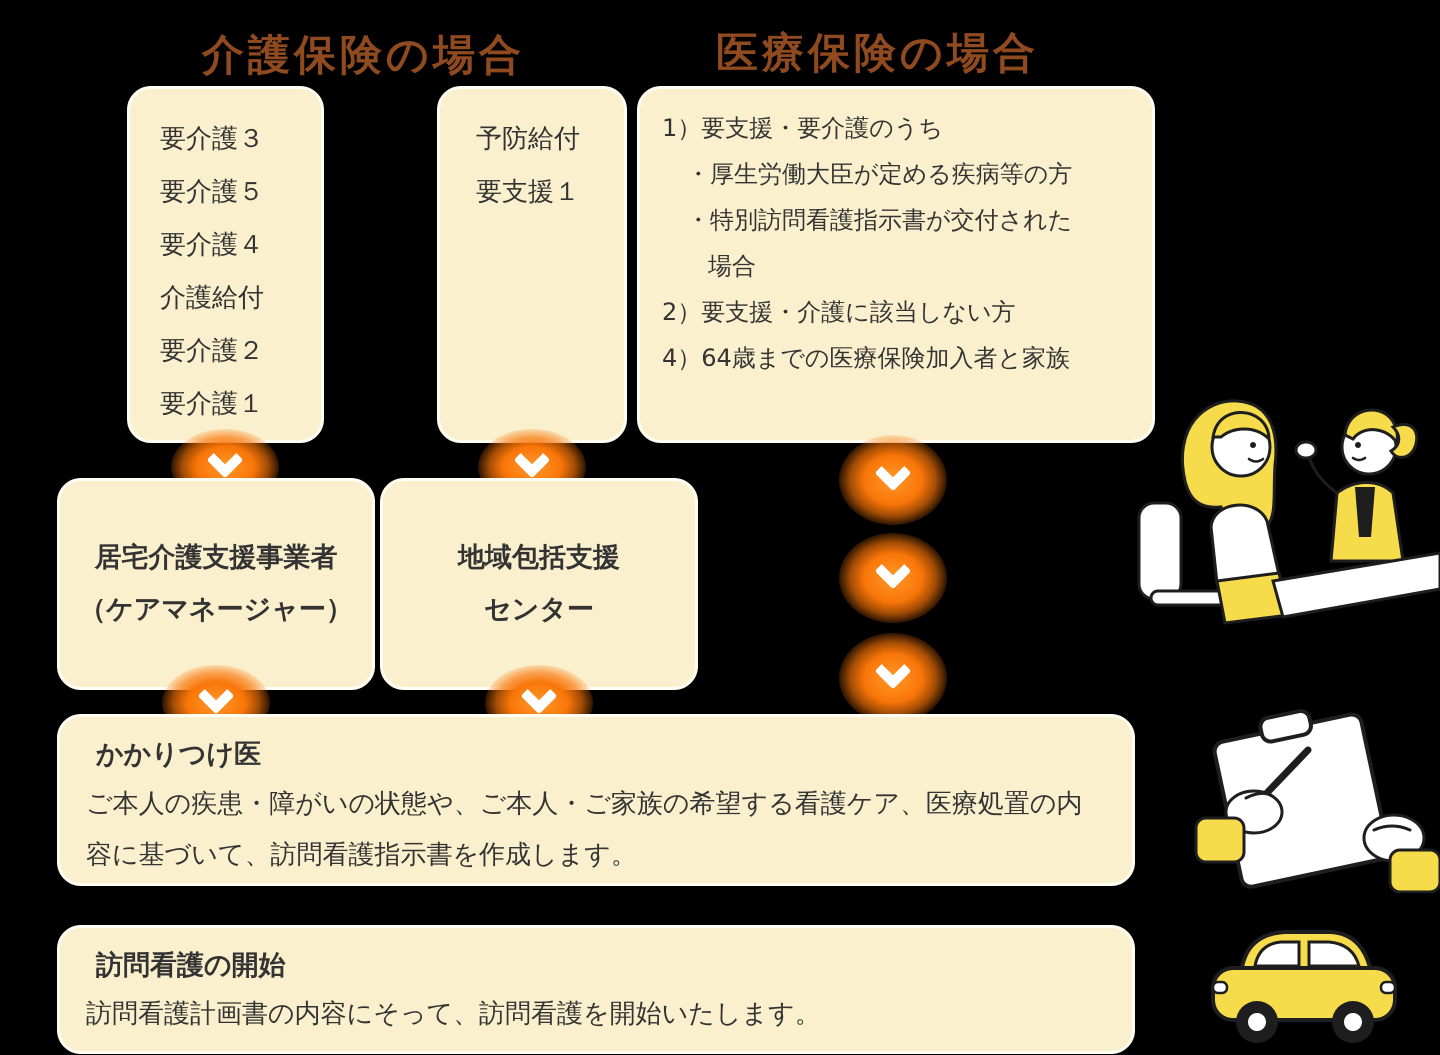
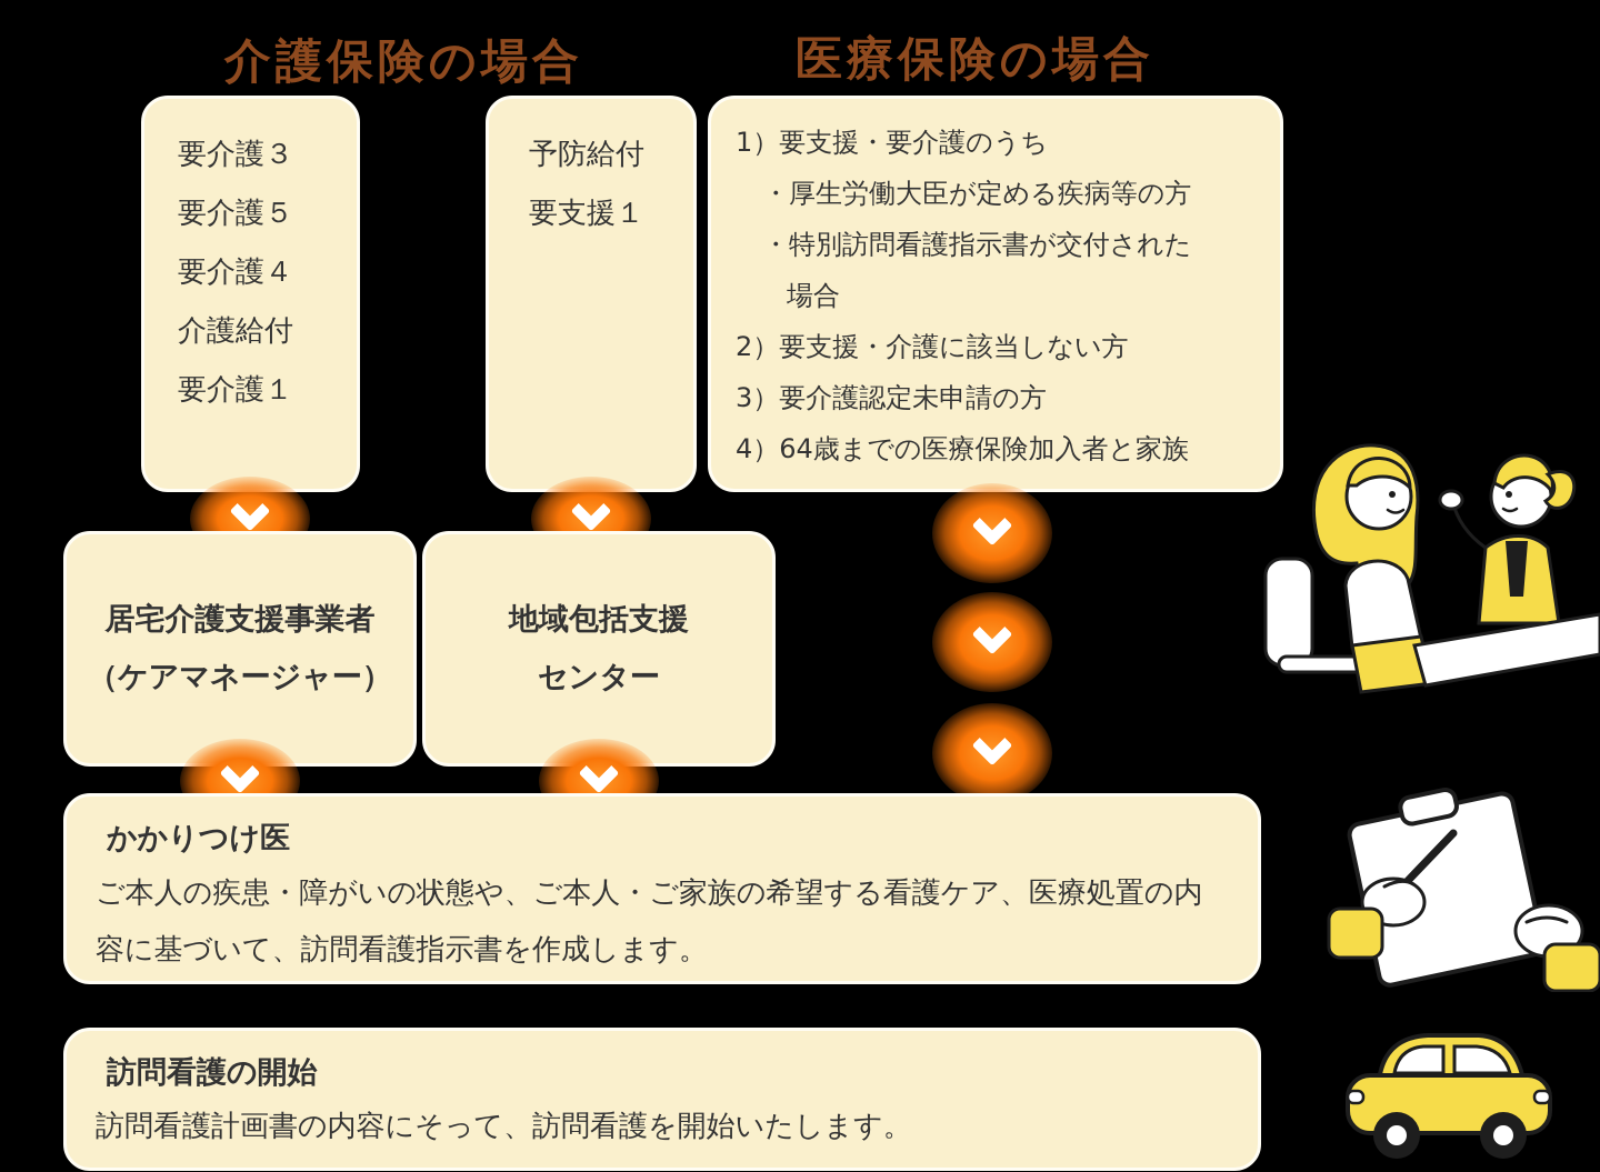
  介護保険の場合
  医療保険の場合
  要介護３
  要介護５
  要介護４
  介護給付
- 要介護２
  要介護１
  予防給付
  要支援１
  1）要支援・要介護のうち
  ・厚生労働大臣が定める疾病等の方
  ・特別訪問看護指示書が交付された
  場合
  2）要支援・介護に該当しない方
+ 3）要介護認定未申請の方
  4）64歳までの医療保険加入者と家族
  居宅介護支援事業者
  （ケアマネージャー）
  地域包括支援
  センター
  かかりつけ医
  ご本人の疾患・障がいの状態や、ご本人・ご家族の希望する看護ケア、医療処置の内容に基づいて、訪問看護指示書を作成します。
  訪問看護の開始
  訪問看護計画書の内容にそって、訪問看護を開始いたします。
